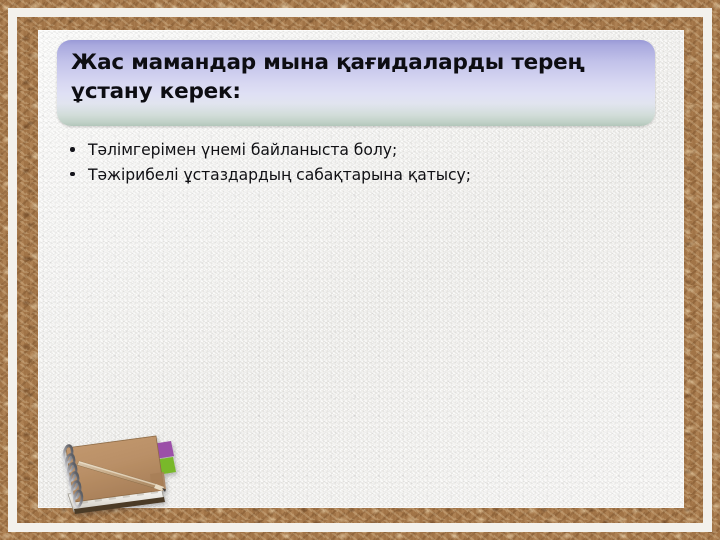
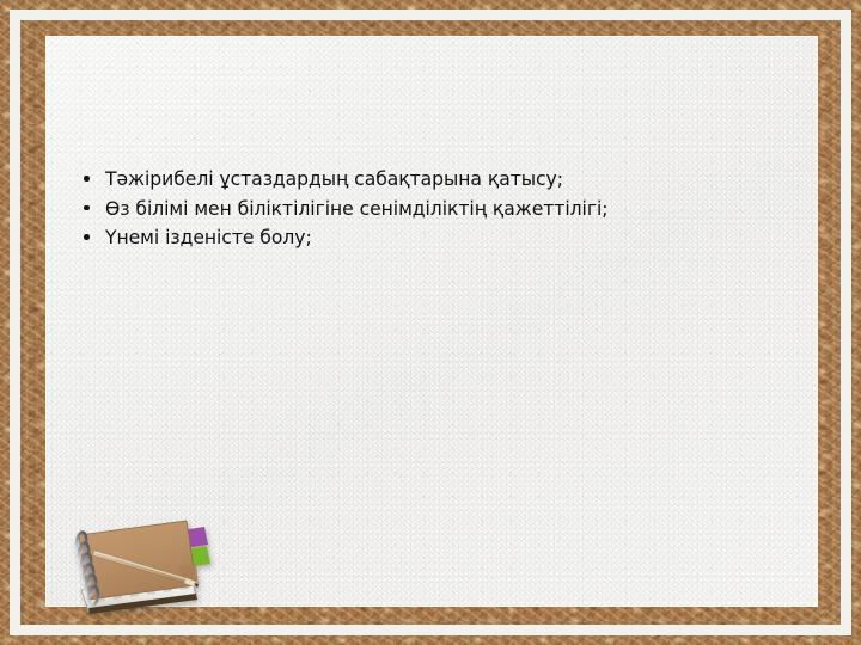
- Жас мамандар мына қағидаларды терең ұстану керек:
- Тәлімгерімен үнемі байланыста болу;
  Тәжірибелі ұстаздардың сабақтарына қатысу;
+ Өз білімі мен біліктілігіне сенімділіктің қажеттілігі;
+ Үнемі ізденісте болу;
